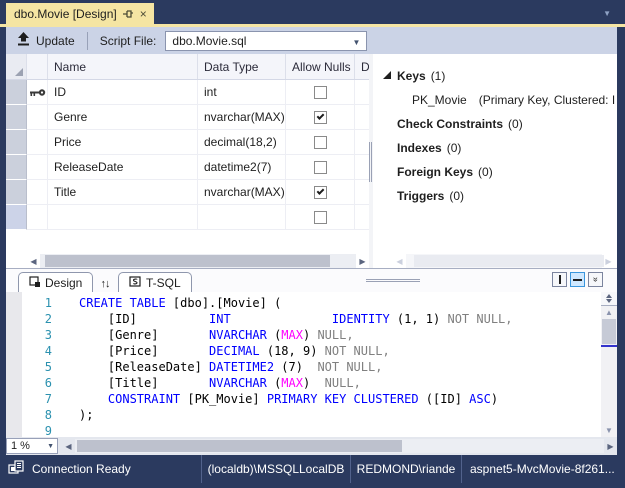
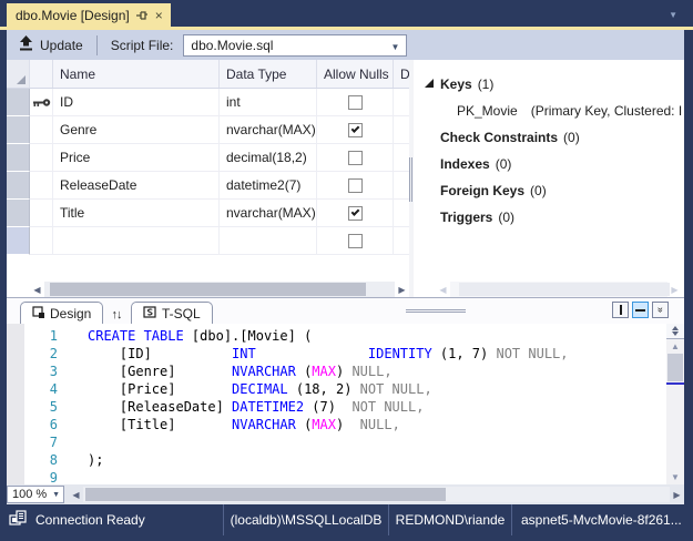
  dbo.Movie [Design]
  ×
  ▼
  Update
  Script File:
  dbo.Movie.sql
  ▼
  Name
  Data Type
  Allow Nulls
  D
  ID
  int
  Genre
  nvarchar(MAX)
  Price
  decimal(18,2)
  ReleaseDate
  datetime2(7)
  Title
  nvarchar(MAX)
  ◀
  ▶
  Keys
  (1)
  PK_Movie
  (Primary Key, Clustered: I
  Check Constraints
  (0)
  Indexes
  (0)
  Foreign Keys
  (0)
  Triggers
  (0)
  ◀
  ▶
  Design
  ↑↓
  T-SQL
  1
  CREATE TABLE [dbo].[Movie] (
  2
- [ID] INT IDENTITY (1, 1) NOT NULL,
+ [ID] INT IDENTITY (1, 7) NOT NULL,
  3
  [Genre] NVARCHAR (MAX) NULL,
  4
- [Price] DECIMAL (18, 9) NOT NULL,
+ [Price] DECIMAL (18, 2) NOT NULL,
  5
  [ReleaseDate] DATETIME2 (7) NOT NULL,
  6
  [Title] NVARCHAR (MAX) NULL,
  7
- CONSTRAINT [PK_Movie] PRIMARY KEY CLUSTERED ([ID] ASC)
  8
  );
  9
  ▲
  ▼
- 1 %
+ 100 %
  ◀
  ▶
  Connection Ready
  (localdb)\MSSQLLocalDB
  REDMOND\riande
  aspnet5-MvcMovie-8f261...
